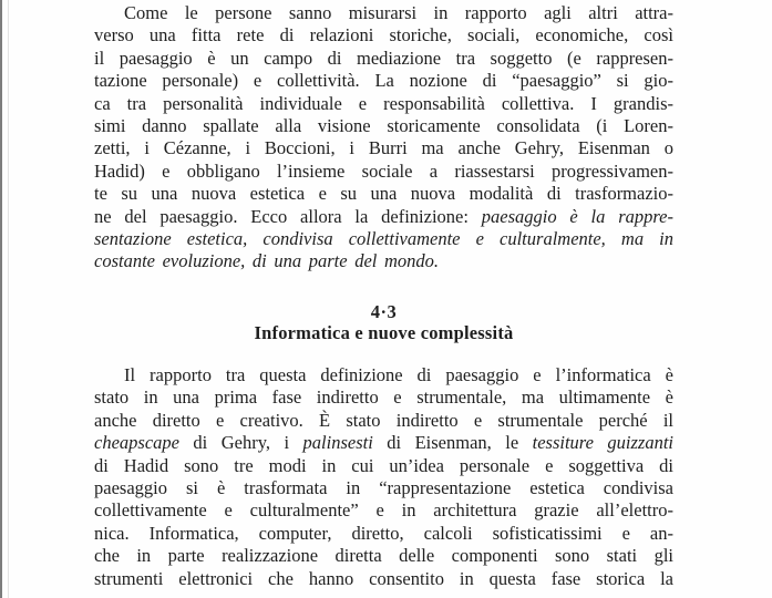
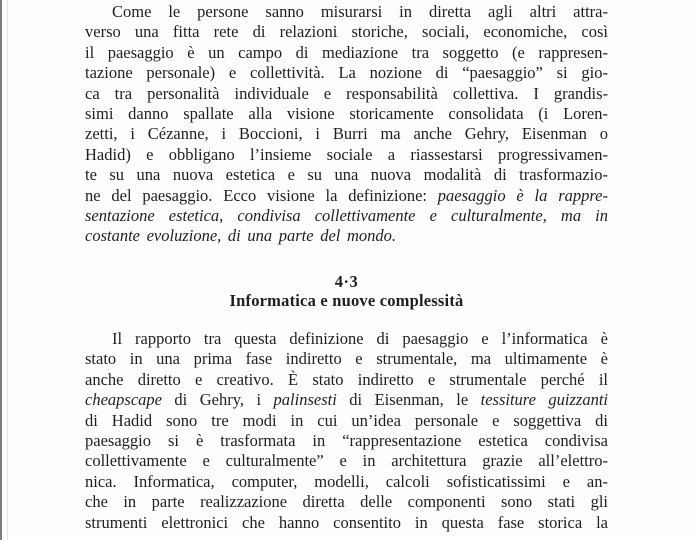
- Come le persone sanno misurarsi in rapporto agli altri attra-
+ Come le persone sanno misurarsi in diretta agli altri attra-
  verso una fitta rete di relazioni storiche, sociali, economiche, così
  il paesaggio è un campo di mediazione tra soggetto (e rappresen-
  tazione personale) e collettività. La nozione di “paesaggio” si gio-
  ca tra personalità individuale e responsabilità collettiva. I grandis-
  simi danno spallate alla visione storicamente consolidata (i Loren-
  zetti, i Cézanne, i Boccioni, i Burri ma anche Gehry, Eisenman o
  Hadid) e obbligano l’insieme sociale a riassestarsi progressivamen-
  te su una nuova estetica e su una nuova modalità di trasformazio-
- ne del paesaggio. Ecco allora la definizione: paesaggio è la rappre-
+ ne del paesaggio. Ecco visione la definizione: paesaggio è la rappre-
  sentazione estetica, condivisa collettivamente e culturalmente, ma in
  costante evoluzione, di una parte del mondo.
  4·3
  Informatica e nuove complessità
  Il rapporto tra questa definizione di paesaggio e l’informatica è
  stato in una prima fase indiretto e strumentale, ma ultimamente è
  anche diretto e creativo. È stato indiretto e strumentale perché il
  cheapscape di Gehry, i palinsesti di Eisenman, le tessiture guizzanti
  di Hadid sono tre modi in cui un’idea personale e soggettiva di
  paesaggio si è trasformata in “rappresentazione estetica condivisa
  collettivamente e culturalmente” e in architettura grazie all’elettro-
- nica. Informatica, computer, diretto, calcoli sofisticatissimi e an-
+ nica. Informatica, computer, modelli, calcoli sofisticatissimi e an-
  che in parte realizzazione diretta delle componenti sono stati gli
  strumenti elettronici che hanno consentito in questa fase storica la
